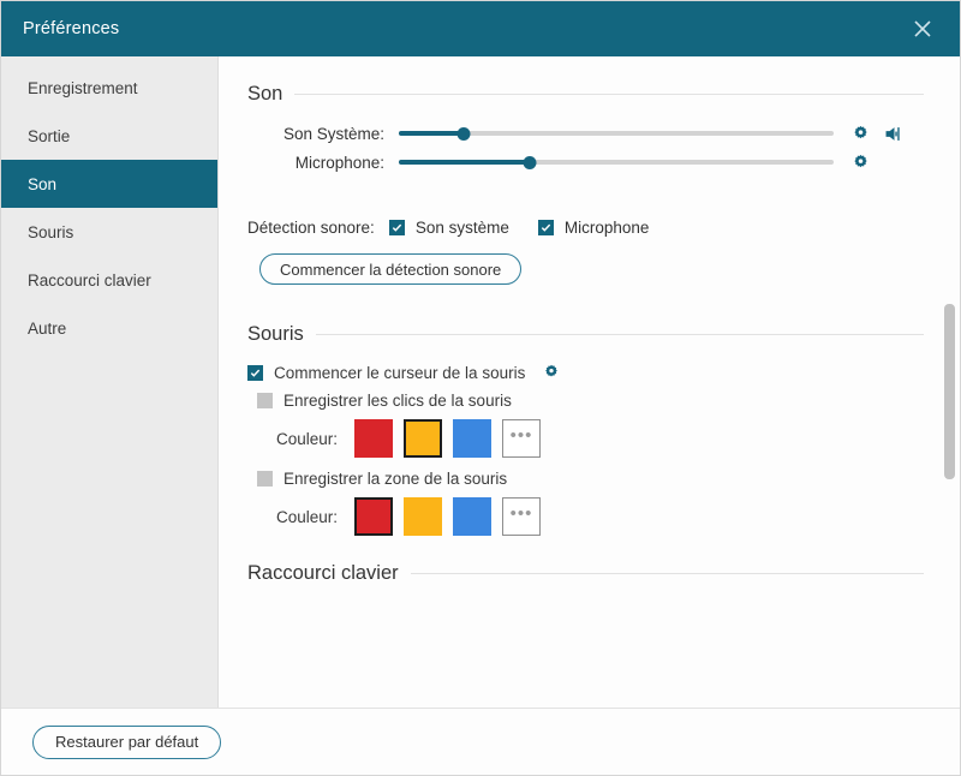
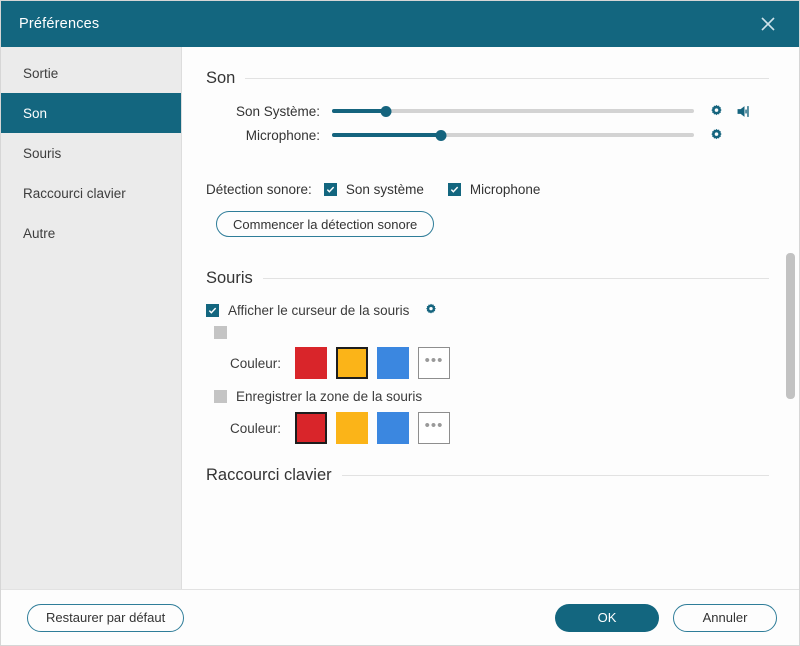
  Préférences
- Enregistrement
  Sortie
  Son
  Souris
  Raccourci clavier
  Autre
  Son
  Son Système:
  Microphone:
  Détection sonore:
  Son système
  Microphone
  Commencer la détection sonore
  Souris
- Commencer le curseur de la souris
+ Afficher le curseur de la souris
- Enregistrer les clics de la souris
  Couleur:
  •••
  Enregistrer la zone de la souris
  Couleur:
  •••
  Raccourci clavier
  Restaurer par défaut
+ OK
+ Annuler
